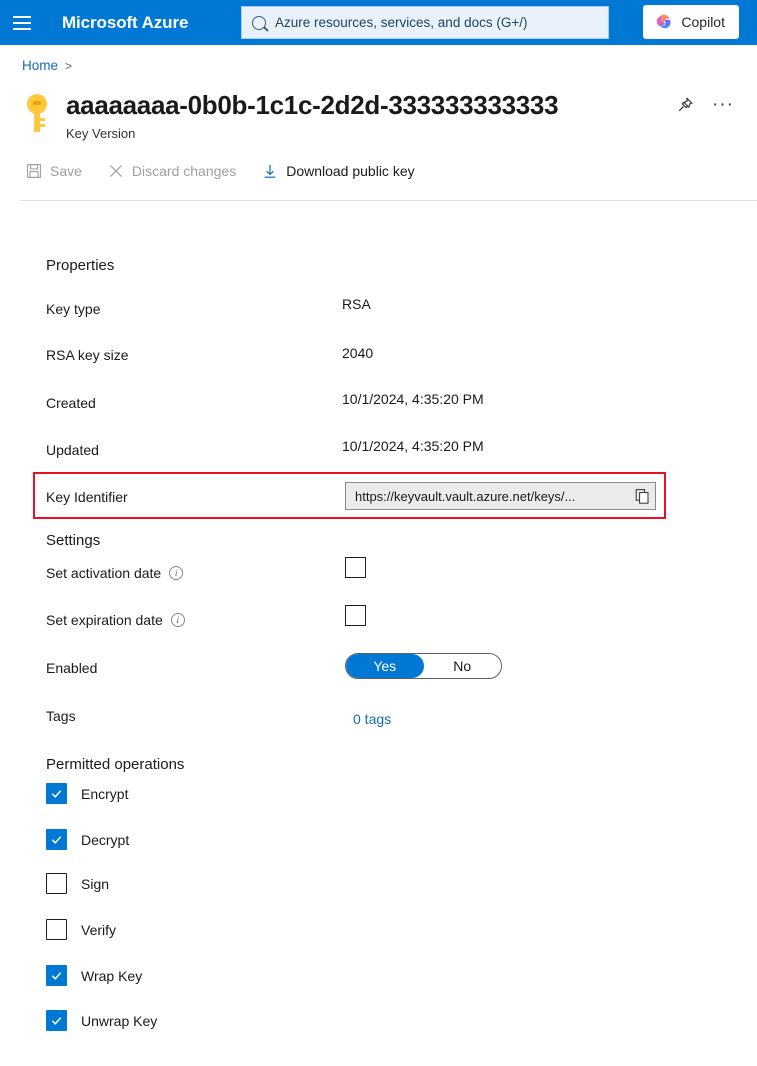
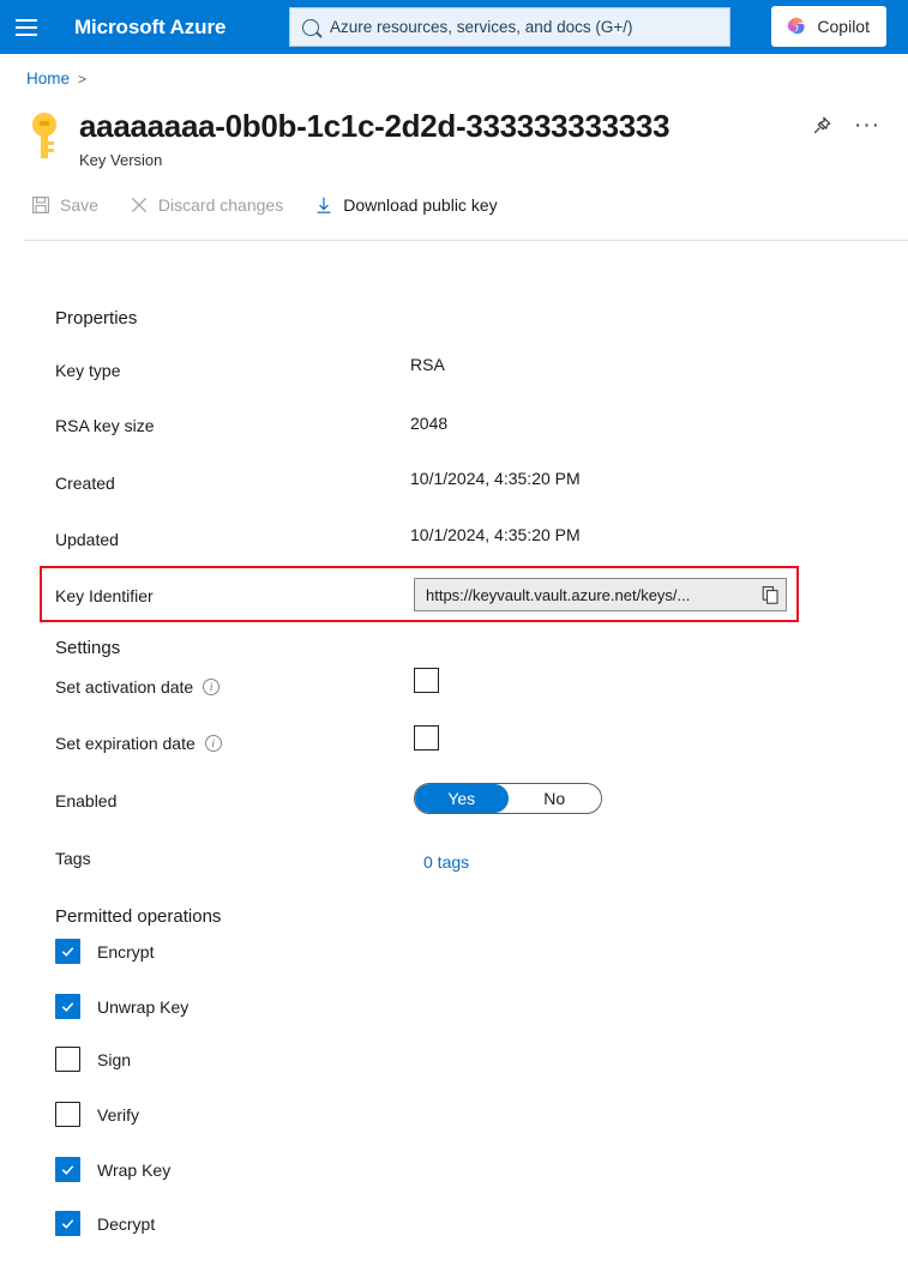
  Microsoft Azure
  Azure resources, services, and docs (G+/)
  Copilot
  Home
  >
  aaaaaaaa-0b0b-1c1c-2d2d-333333333333
  Key Version
  ···
  Save
  Discard changes
  Download public key
  Properties
  Key type
  RSA
  RSA key size
- 2040
+ 2048
  Created
  10/1/2024, 4:35:20 PM
  Updated
  10/1/2024, 4:35:20 PM
  Key Identifier
  https://keyvault.vault.azure.net/keys/...
  Settings
  Set activation date
  i
  Set expiration date
  i
  Enabled
  Yes
  No
  Tags
  0 tags
  Permitted operations
  Encrypt
- Decrypt
+ Unwrap Key
  Sign
  Verify
  Wrap Key
- Unwrap Key
+ Decrypt
